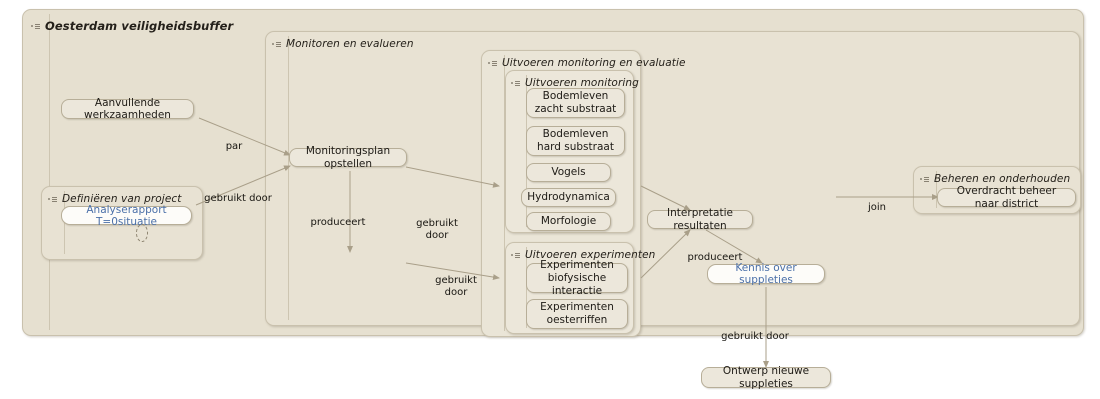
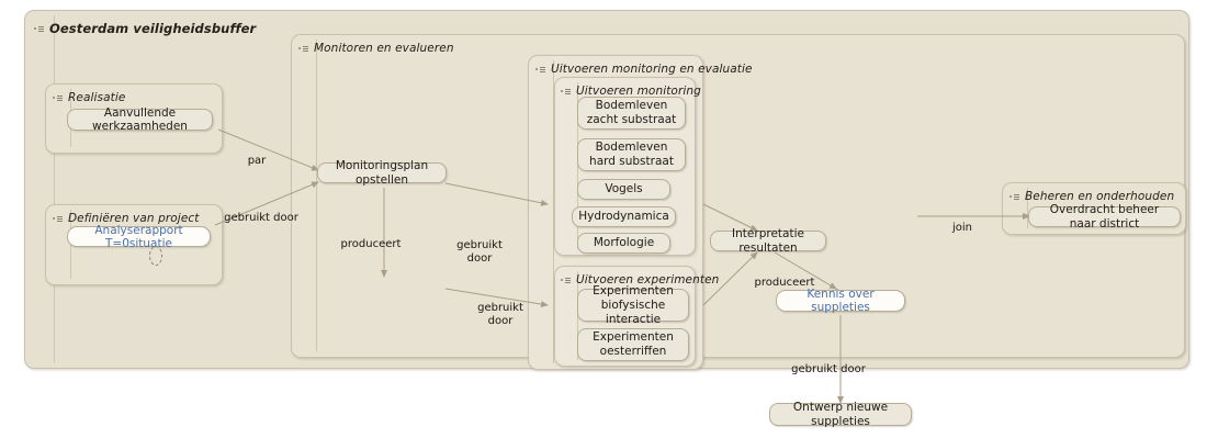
  Oesterdam veiligheidsbuffer
  Monitoren en evalueren
+ Realisatie
  Definiëren van project
  Uitvoeren monitoring en evaluatie
  Uitvoeren monitoring
  Uitvoeren experimenten
  Beheren en onderhouden
  Aanvullende werkzaamheden
  Analyserapport T=0situatie
  Monitoringsplan opstellen
  Bodemleven
  zacht substraat
  Bodemleven
  hard substraat
  Vogels
  Hydrodynamica
  Morfologie
  Experimenten
  biofysische interactie
  Experimenten
  oesterriffen
  Interpretatie resultaten
  Kennis over suppleties
  Overdracht beheer naar district
  Ontwerp nieuwe suppleties
  par
  gebruikt door
  produceert
  gebruikt
  door
  gebruikt
  door
  produceert
  gebruikt door
  join
